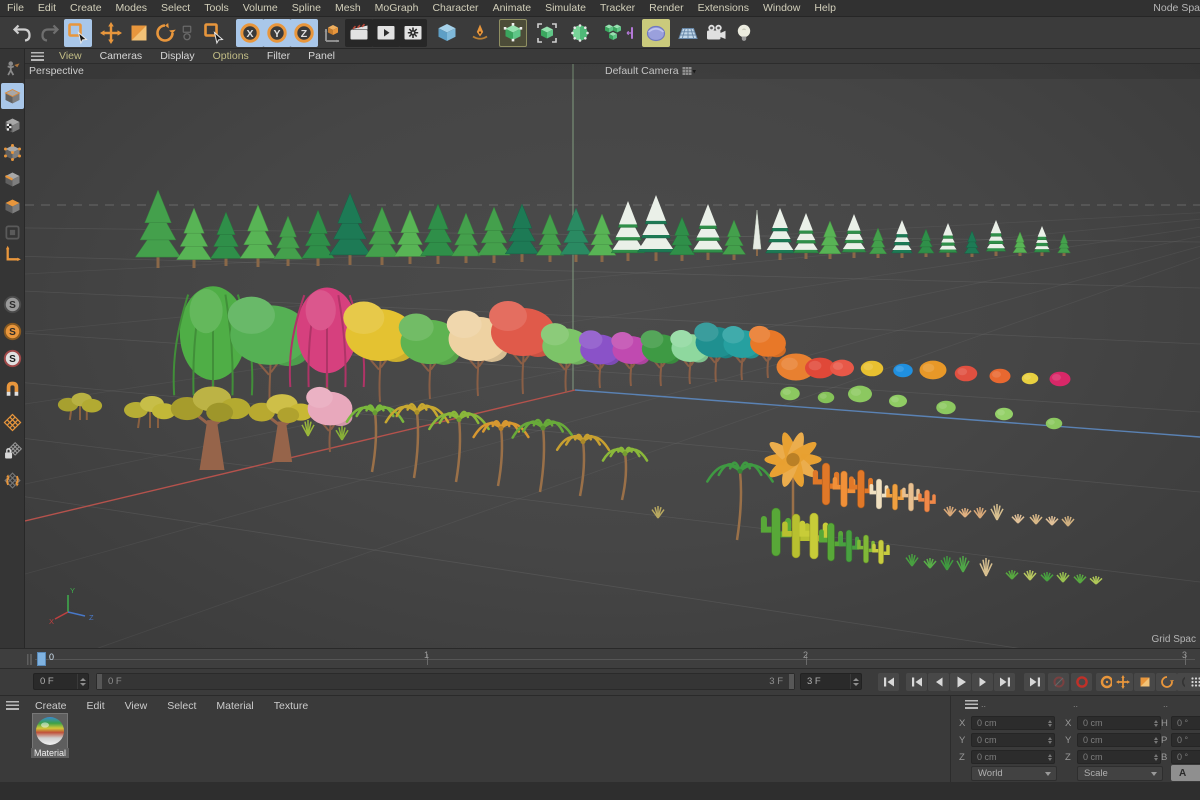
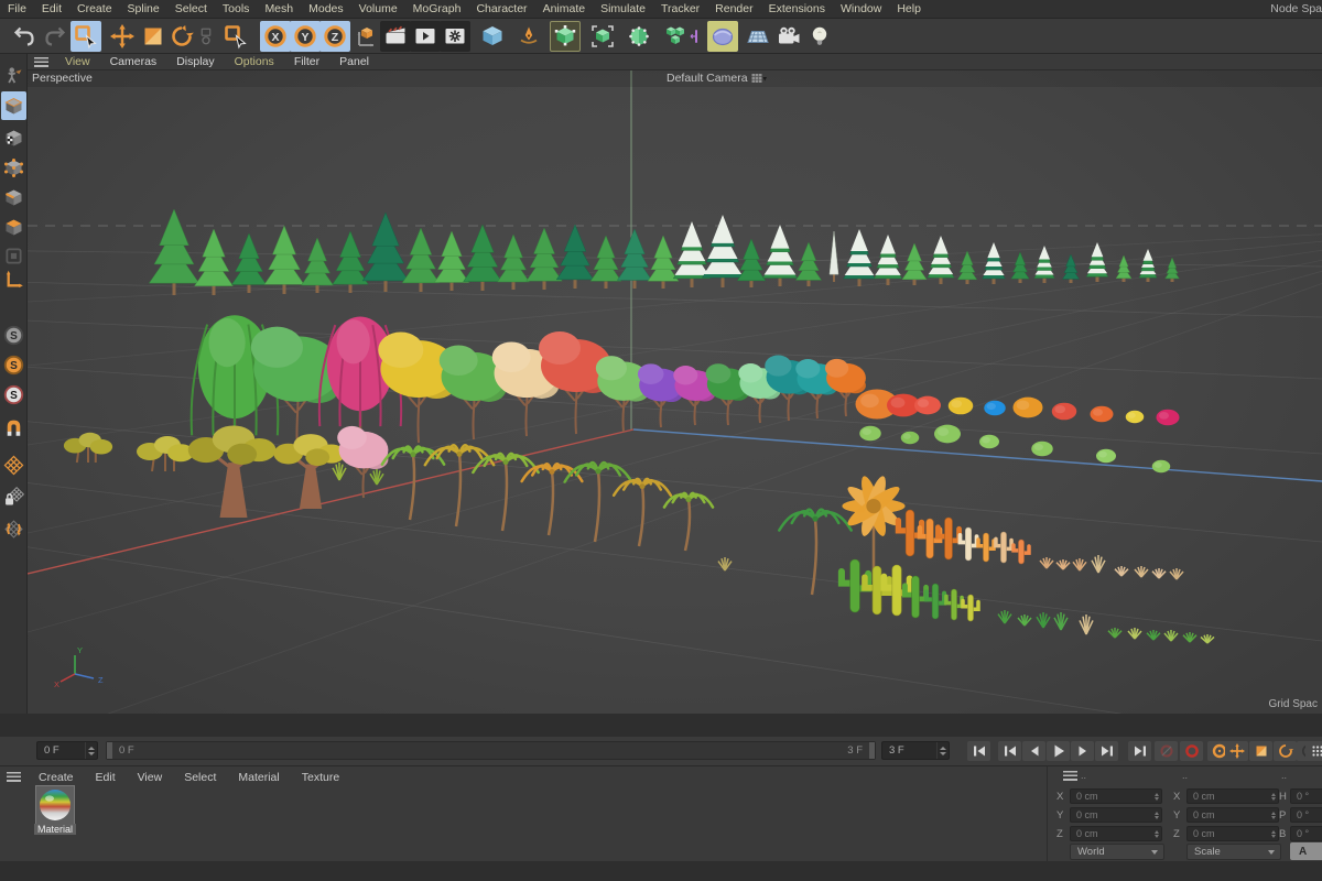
  File
  Edit
  Create
- Modes
+ Spline
  Select
  Tools
- Volume
+ Mesh
- Spline
+ Modes
- Mesh
+ Volume
  MoGraph
  Character
  Animate
  Simulate
  Tracker
  Render
  Extensions
  Window
  Help
  Node Spa
  X
  Y
  Z
  View
  Cameras
  Display
  Options
  Filter
  Panel
  S
  S
  S
  X
  Y
  Z
  Perspective
  Default Camera
  Grid Spac
- 0
- 1
- 2
- 3
  0 F
  0 F
  3 F
  3 F
  Create
  Edit
  View
  Select
  Material
  Texture
  Material
  ..
  X
  0 cm
  Y
  0 cm
  Z
  0 cm
  World
  ..
  X
  0 cm
  Y
  0 cm
  Z
  0 cm
  Scale
  ..
  H
  0 °
  P
  0 °
  B
  0 °
  A
